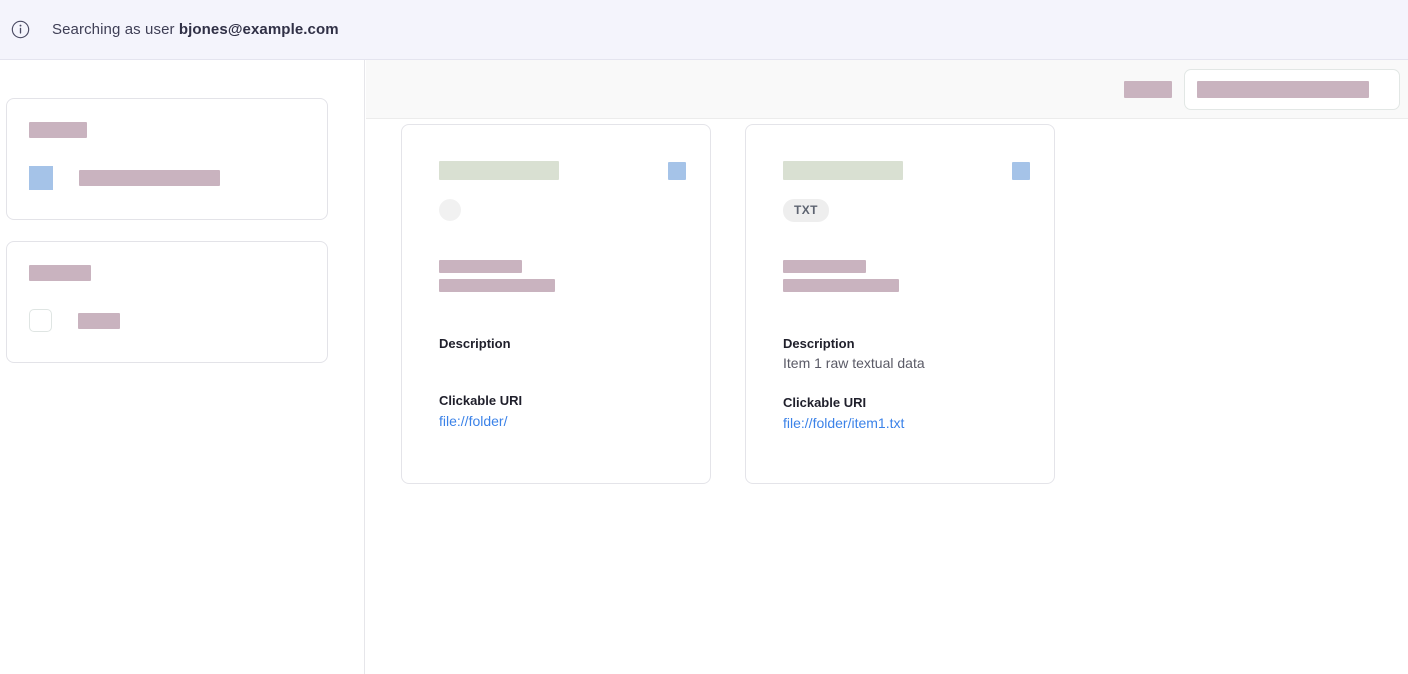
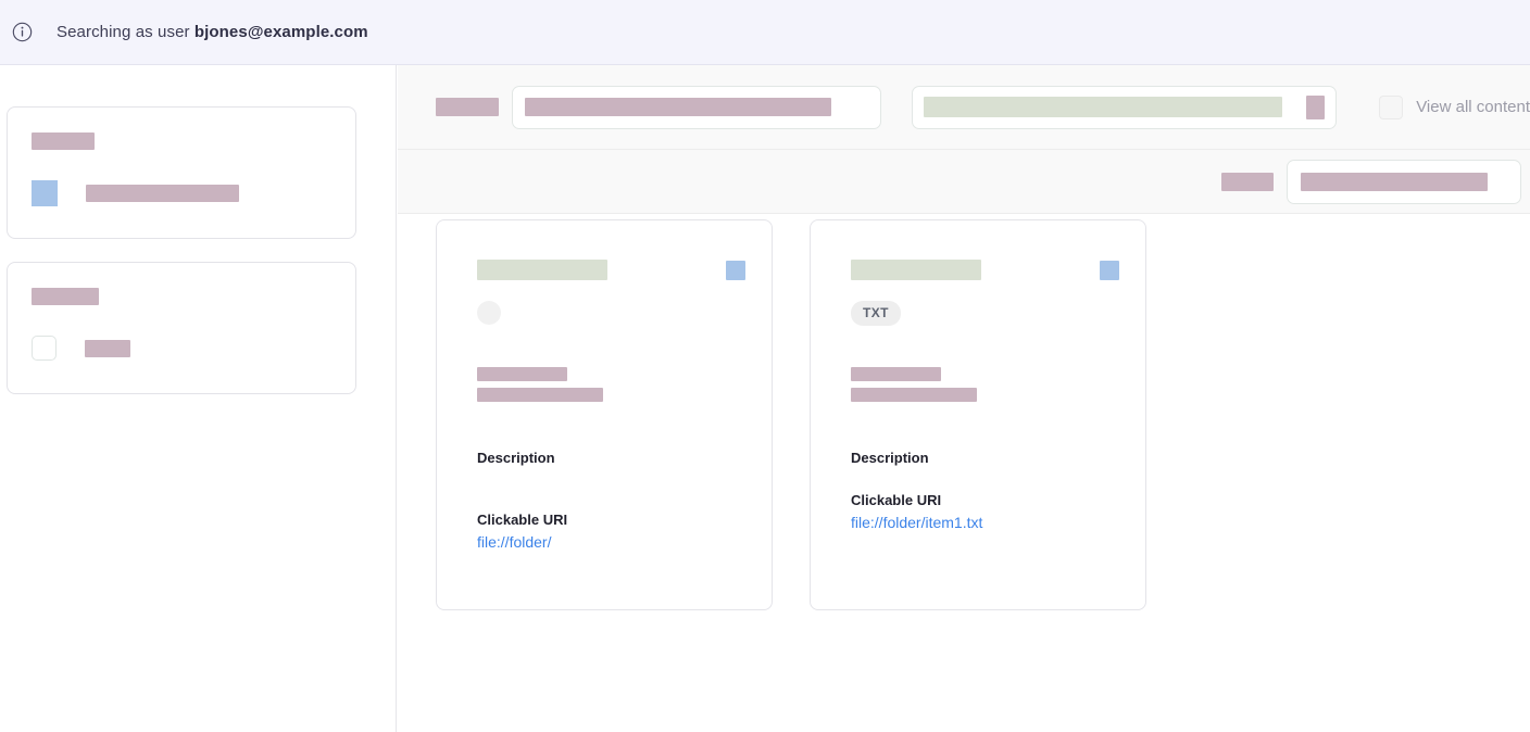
  Searching as user bjones@example.com
+ View all content
  Description
  Clickable URI
  file://folder/
  TXT
  Description
- Item 1 raw textual data
  Clickable URI
  file://folder/item1.txt
